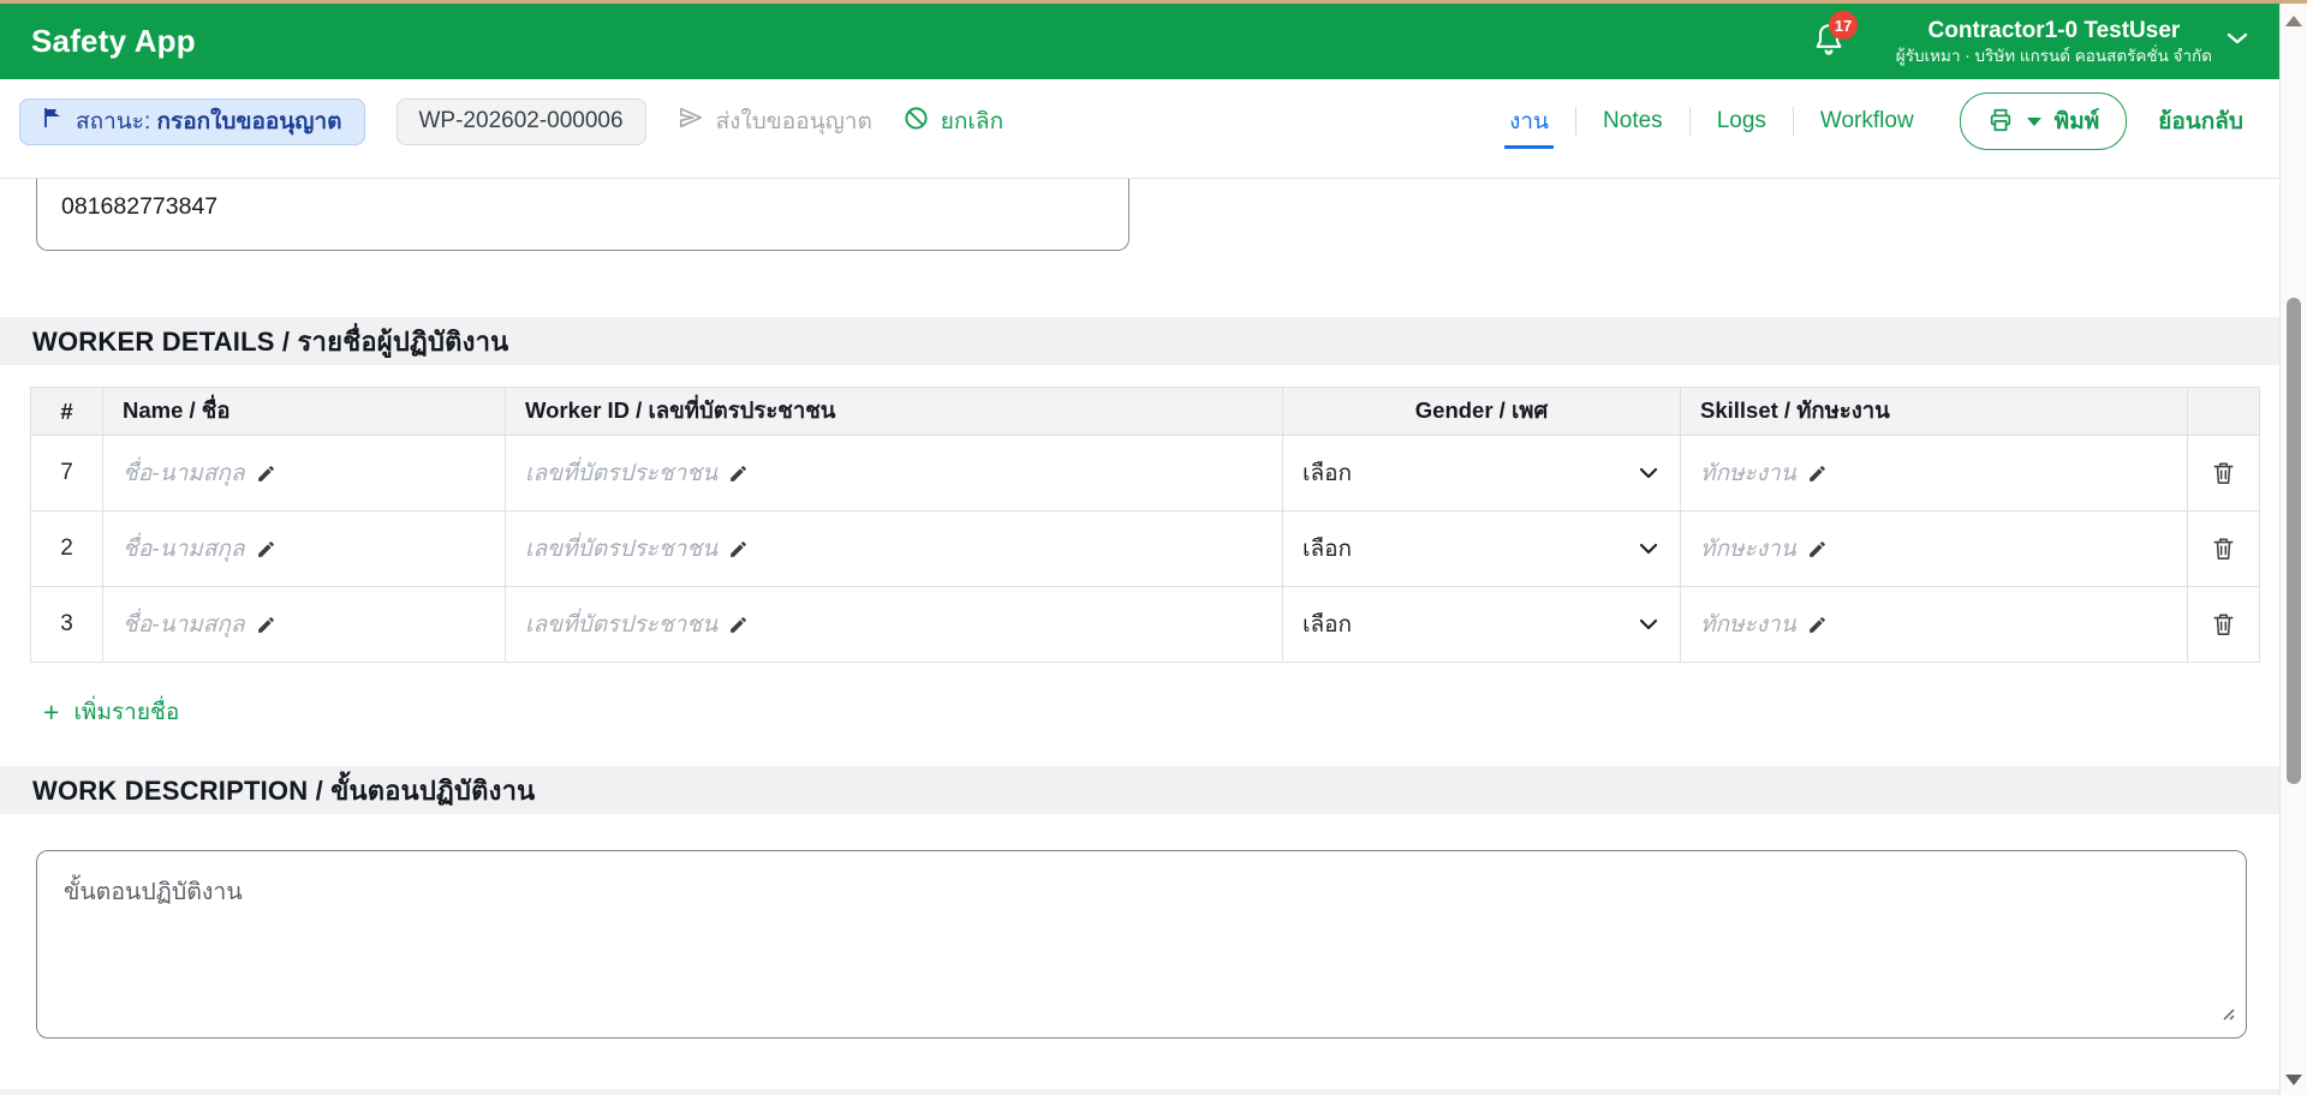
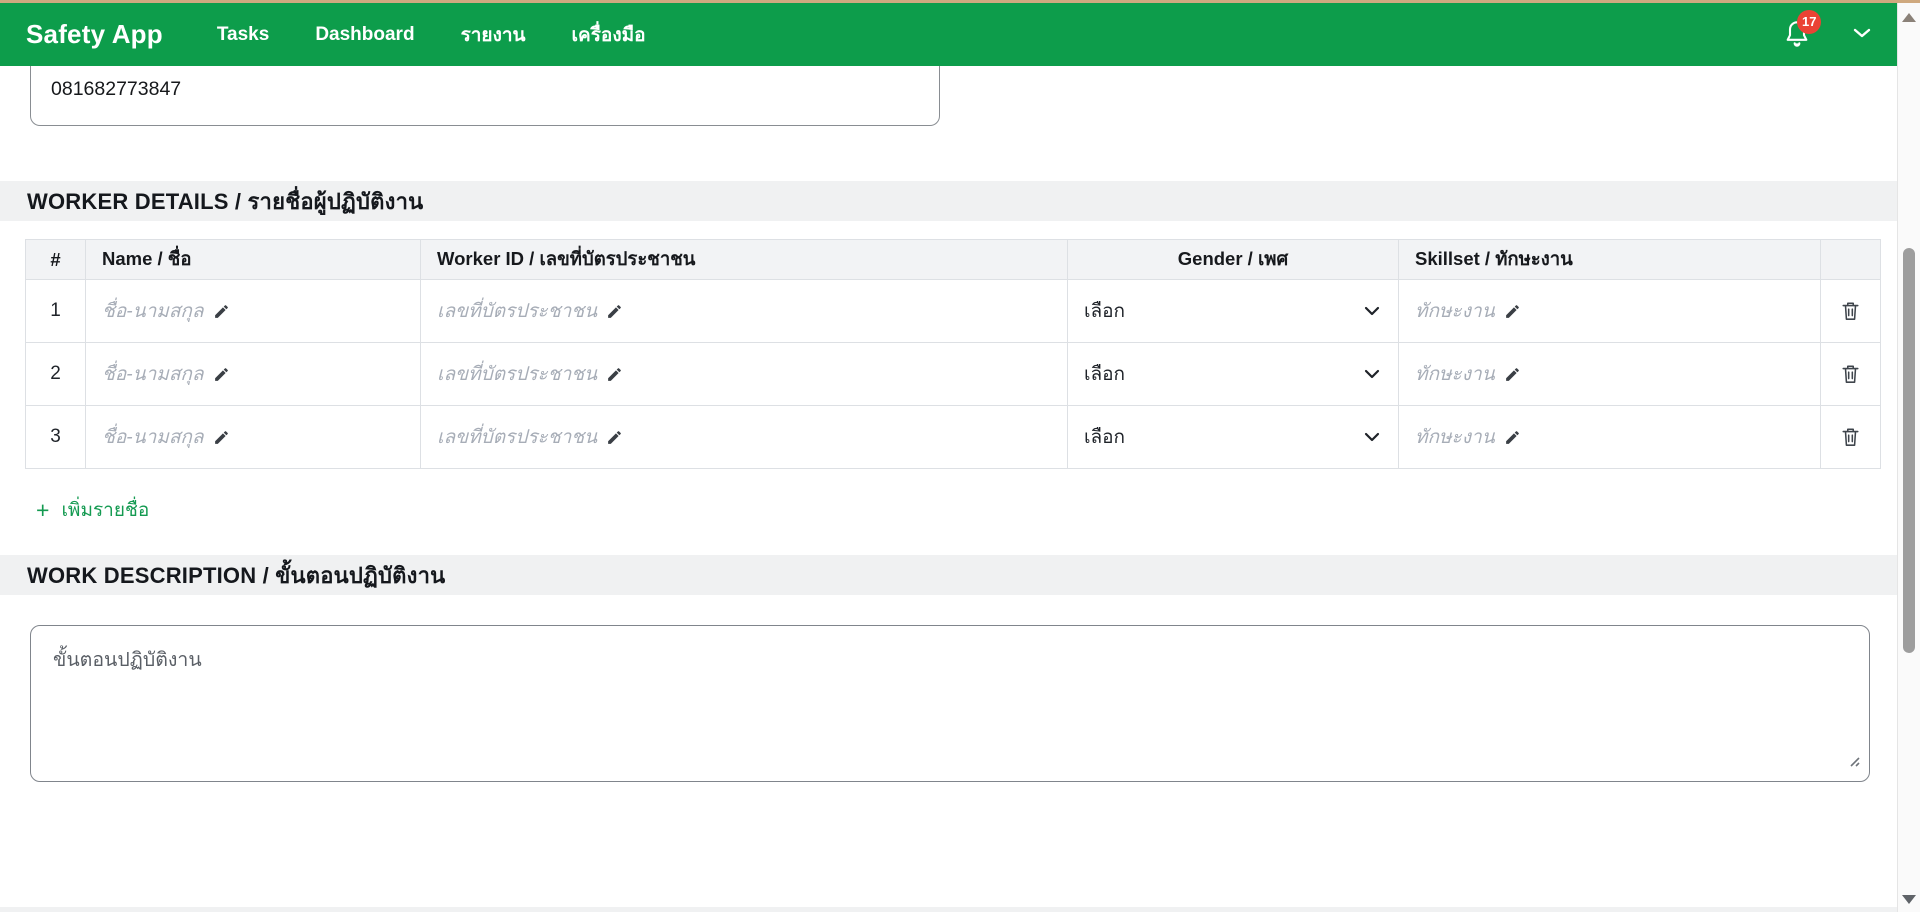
  Safety App
+ Tasks
+ Dashboard
+ รายงาน
+ เครื่องมือ
  17
- Contractor1-0 TestUser
- ผู้รับเหมา · บริษัท แกรนด์ คอนสตรัคชั่น จำกัด
- สถานะ: กรอกใบขออนุญาต
- WP-202602-000006
- ส่งใบขออนุญาต
- ยกเลิก
- งาน
- Notes
- Logs
- Workflow
- พิมพ์
- ย้อนกลับ
  081682773847
  WORKER DETAILS / รายชื่อผู้ปฏิบัติงาน
  #	Name / ชื่อ	Worker ID / เลขที่บัตรประชาชน	Gender / เพศ	Skillset / ทักษะงาน
- 7	ชื่อ-นามสกุล	เลขที่บัตรประชาชน	เลือก	ทักษะงาน
+ 1	ชื่อ-นามสกุล	เลขที่บัตรประชาชน	เลือก	ทักษะงาน
  2	ชื่อ-นามสกุล	เลขที่บัตรประชาชน	เลือก	ทักษะงาน
  3	ชื่อ-นามสกุล	เลขที่บัตรประชาชน	เลือก	ทักษะงาน
  +
  เพิ่มรายชื่อ
  WORK DESCRIPTION / ขั้นตอนปฏิบัติงาน
  ขั้นตอนปฏิบัติงาน
